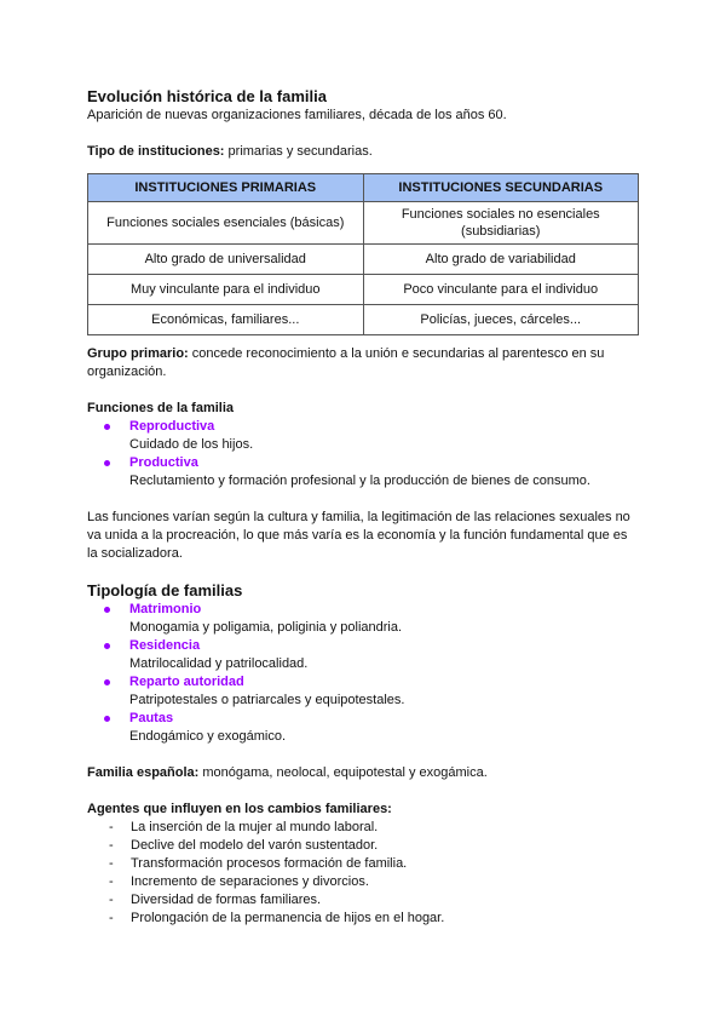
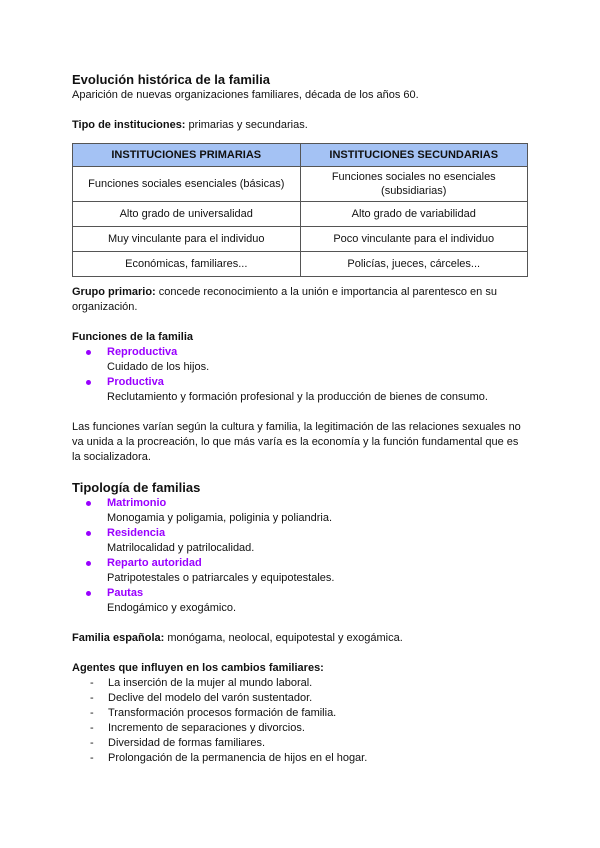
  Evolución histórica de la familia
  Aparición de nuevas organizaciones familiares, década de los años 60.
  Tipo de instituciones: primarias y secundarias.
  INSTITUCIONES PRIMARIAS	INSTITUCIONES SECUNDARIAS
  Funciones sociales esenciales (básicas)	Funciones sociales no esenciales (subsidiarias)
  Alto grado de universalidad	Alto grado de variabilidad
  Muy vinculante para el individuo	Poco vinculante para el individuo
  Económicas, familiares...	Policías, jueces, cárceles...
- Grupo primario: concede reconocimiento a la unión e secundarias al parentesco en su organización.
+ Grupo primario: concede reconocimiento a la unión e importancia al parentesco en su organización.
  Funciones de la familia
  Reproductiva
  Cuidado de los hijos.
  Productiva
  Reclutamiento y formación profesional y la producción de bienes de consumo.
  Las funciones varían según la cultura y familia, la legitimación de las relaciones sexuales no va unida a la procreación, lo que más varía es la economía y la función fundamental que es la socializadora.
  Tipología de familias
  Matrimonio
  Monogamia y poligamia, poliginia y poliandria.
  Residencia
  Matrilocalidad y patrilocalidad.
  Reparto autoridad
  Patripotestales o patriarcales y equipotestales.
  Pautas
  Endogámico y exogámico.
  Familia española: monógama, neolocal, equipotestal y exogámica.
  Agentes que influyen en los cambios familiares:
  -
  La inserción de la mujer al mundo laboral.
  -
  Declive del modelo del varón sustentador.
  -
  Transformación procesos formación de familia.
  -
  Incremento de separaciones y divorcios.
  -
  Diversidad de formas familiares.
  -
  Prolongación de la permanencia de hijos en el hogar.
